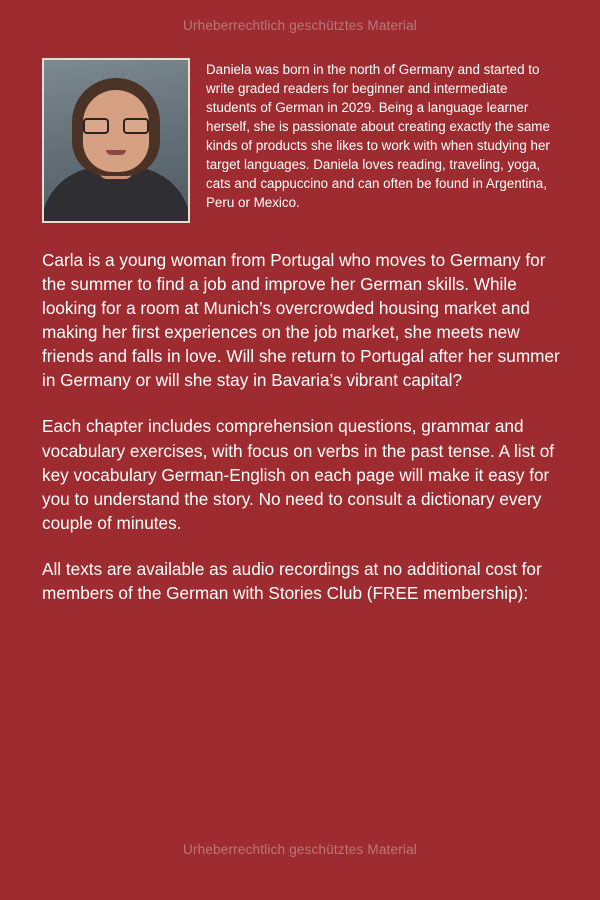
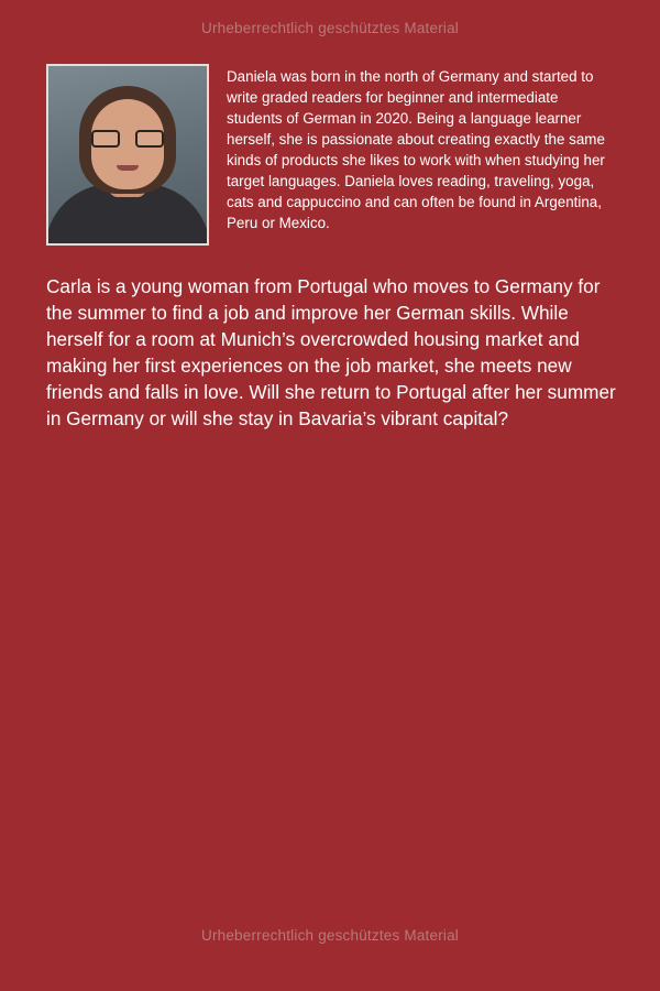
  Urheberrechtlich geschütztes Material
- Daniela was born in the north of Germany and started to write graded readers for beginner and intermediate students of German in 2029. Being a language learner herself, she is passionate about creating exactly the same kinds of products she likes to work with when studying her target languages. Daniela loves reading, traveling, yoga, cats and cappuccino and can often be found in Argentina, Peru or Mexico.
+ Daniela was born in the north of Germany and started to write graded readers for beginner and intermediate students of German in 2020. Being a language learner herself, she is passionate about creating exactly the same kinds of products she likes to work with when studying her target languages. Daniela loves reading, traveling, yoga, cats and cappuccino and can often be found in Argentina, Peru or Mexico.
- Carla is a young woman from Portugal who moves to Germany for the summer to find a job and improve her German skills. While looking for a room at Munich’s overcrowded housing market and making her first experiences on the job market, she meets new friends and falls in love. Will she return to Portugal after her summer in Germany or will she stay in Bavaria’s vibrant capital?
+ Carla is a young woman from Portugal who moves to Germany for the summer to find a job and improve her German skills. While herself for a room at Munich’s overcrowded housing market and making her first experiences on the job market, she meets new friends and falls in love. Will she return to Portugal after her summer in Germany or will she stay in Bavaria’s vibrant capital?
- Each chapter includes comprehension questions, grammar and vocabulary exercises, with focus on verbs in the past tense. A list of key vocabulary German-English on each page will make it easy for you to understand the story. No need to consult a dictionary every couple of minutes.
- All texts are available as audio recordings at no additional cost for members of the German with Stories Club (FREE membership):
  Urheberrechtlich geschütztes Material
